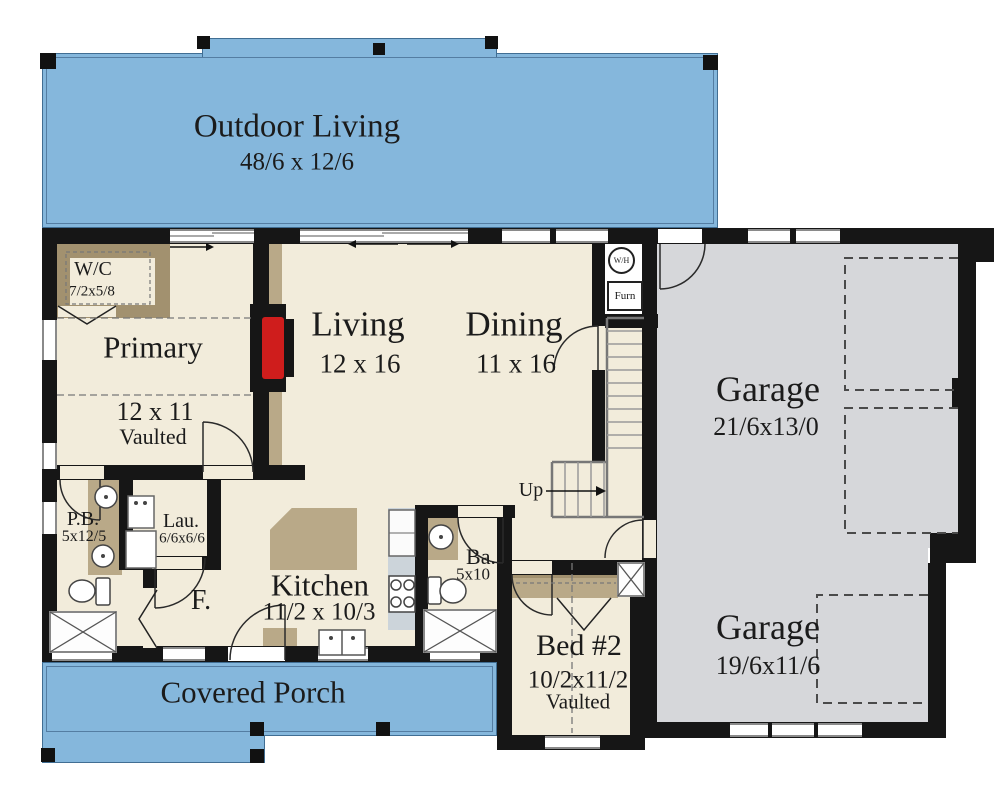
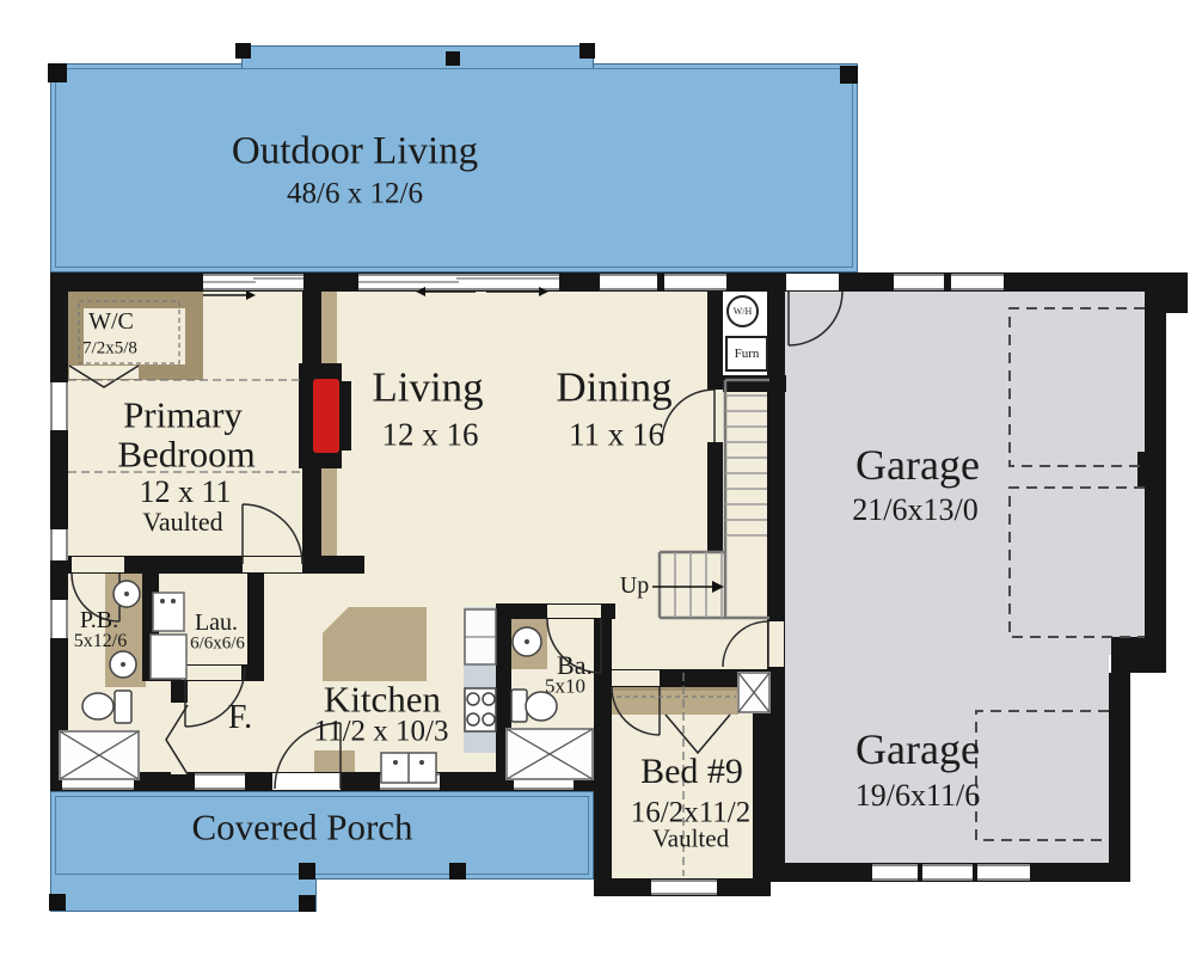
  W/H
  Furn
  Outdoor Living
  48/6 x 12/6
  Primary
+ Bedroom
  12 x 11
  Vaulted
  W/C
  7/2x5/8
  Living
  12 x 16
  Dining
  11 x 16
  Garage
  21/6x13/0
  Garage
  19/6x11/6
  P.B.
- 5x12/5
+ 5x12/6
  Lau.
  6/6x6/6
  Kitchen
  11/2 x 10/3
  Ba.
  5x10
- Bed #2
+ Bed #9
- 10/2x11/2
+ 16/2x11/2
  Vaulted
  Covered Porch
  F.
  Up
